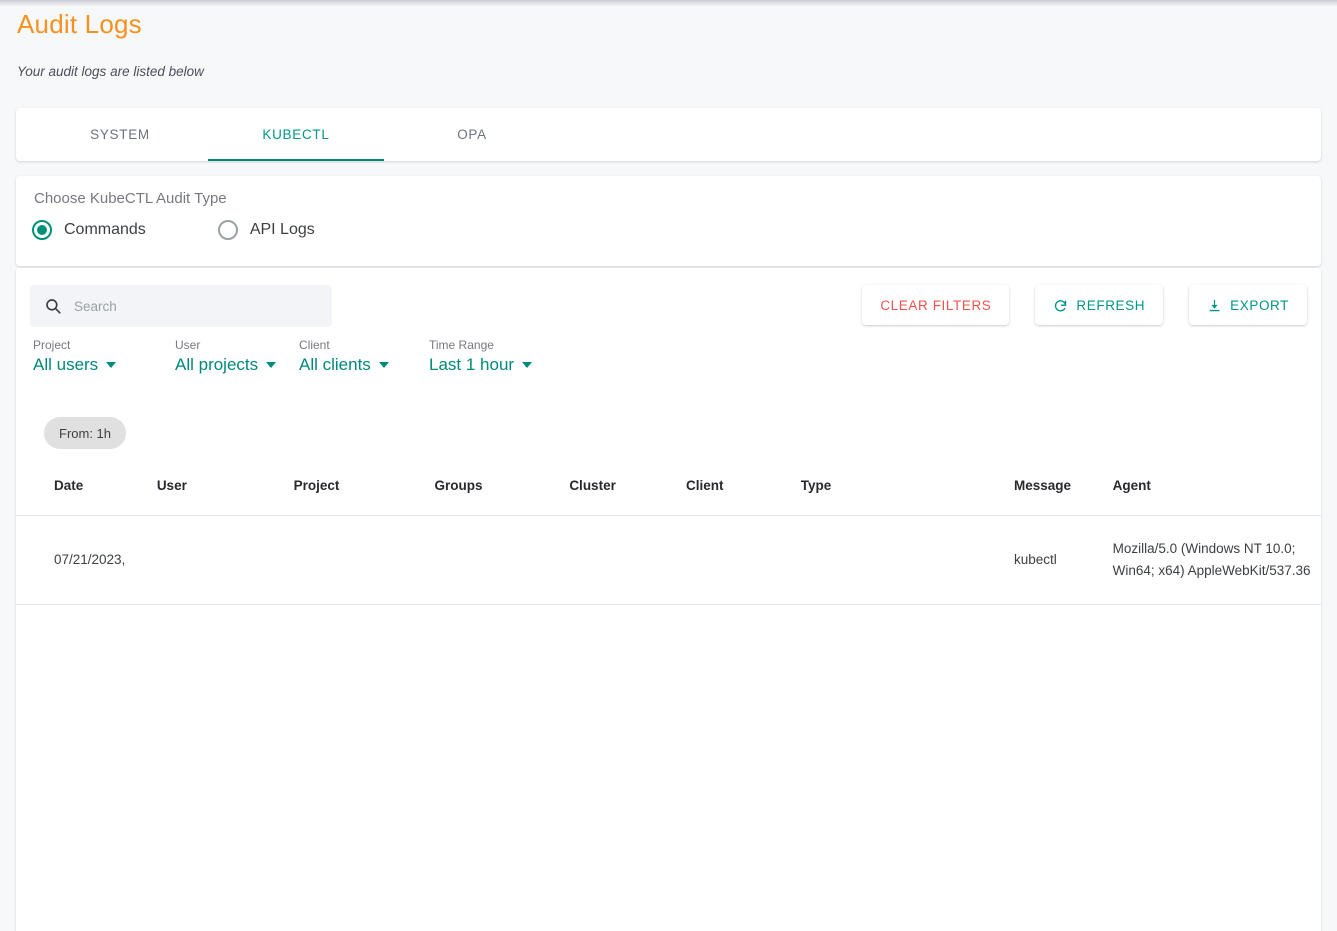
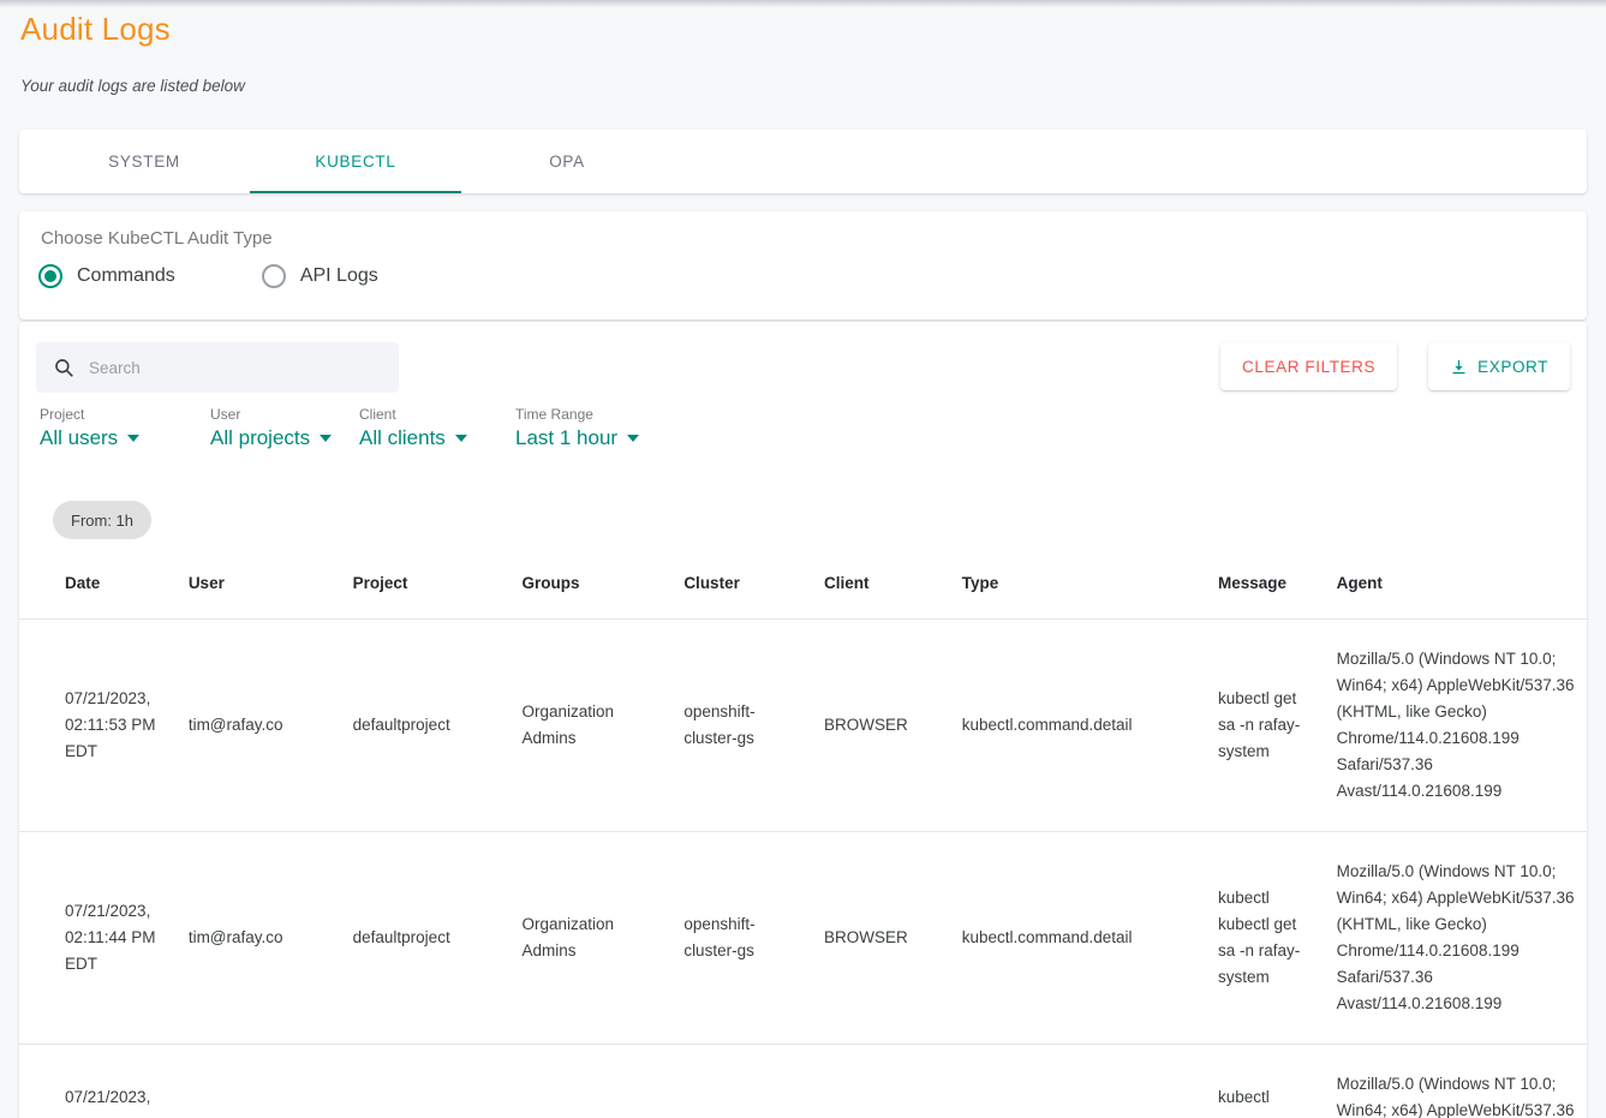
  Audit Logs
  Your audit logs are listed below
  SYSTEM
  KUBECTL
  OPA
  Choose KubeCTL Audit Type
  Commands
  API Logs
  Search
  CLEAR FILTERS
- REFRESH
  EXPORT
  Project
  All users
  User
  All projects
  Client
  All clients
  Time Range
  Last 1 hour
  From: 1h
  Date	User	Project	Groups	Cluster	Client	Type	Message	Agent
+ 07/21/2023, 02:11:53 PM EDT	tim@rafay.co	defaultproject	Organization Admins	openshift-cluster-gs	BROWSER	kubectl.command.detail	kubectl get sa -n rafay-system	Mozilla/5.0 (Windows NT 10.0; Win64; x64) AppleWebKit/537.36 (KHTML, like Gecko) Chrome/114.0.21608.199 Safari/537.36 Avast/114.0.21608.199
+ 07/21/2023, 02:11:44 PM EDT	tim@rafay.co	defaultproject	Organization Admins	openshift-cluster-gs	BROWSER	kubectl.command.detail	kubectl kubectl get sa -n rafay-system	Mozilla/5.0 (Windows NT 10.0; Win64; x64) AppleWebKit/537.36 (KHTML, like Gecko) Chrome/114.0.21608.199 Safari/537.36 Avast/114.0.21608.199
  07/21/2023,							kubectl	Mozilla/5.0 (Windows NT 10.0; Win64; x64) AppleWebKit/537.36
